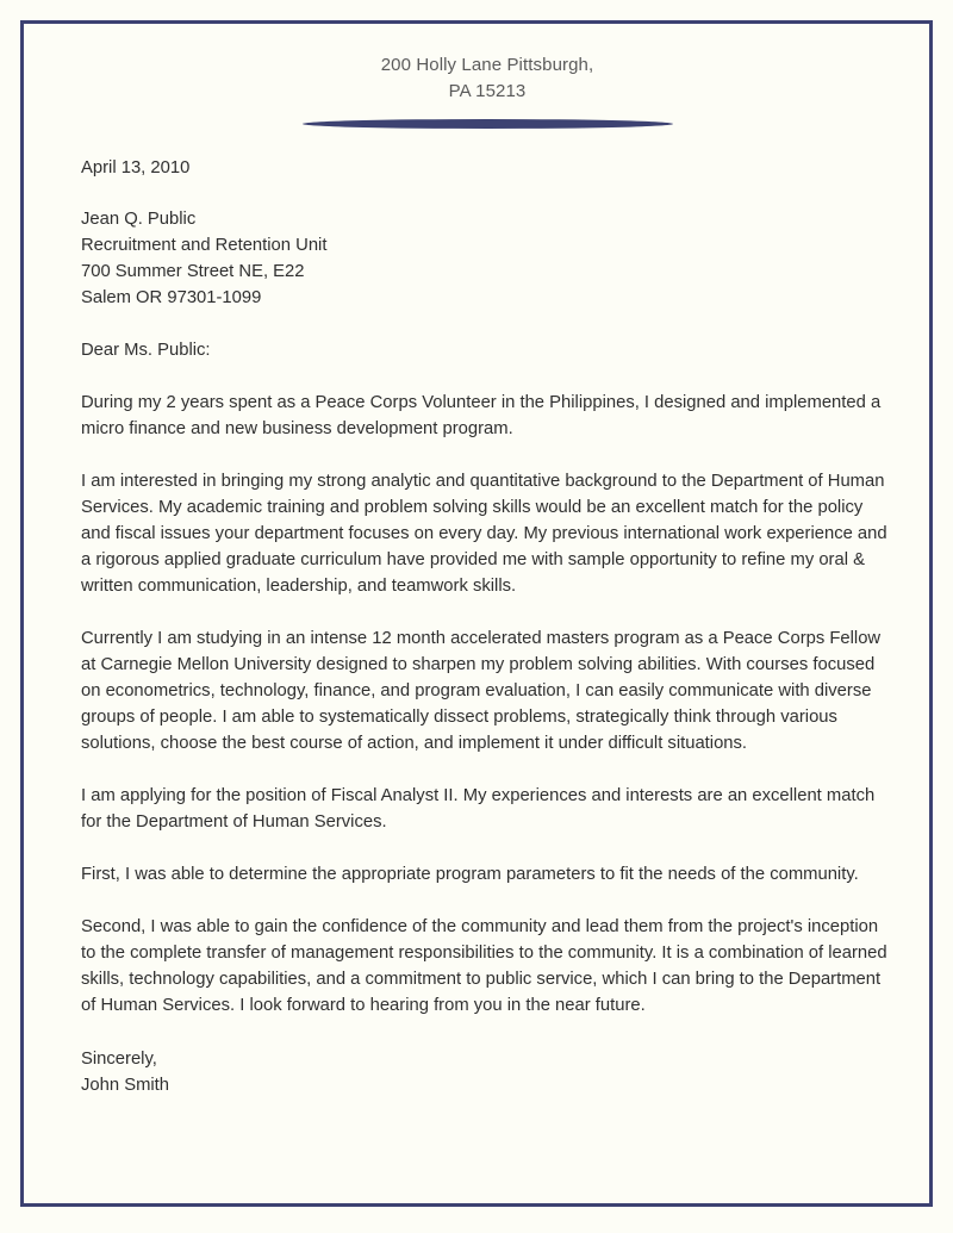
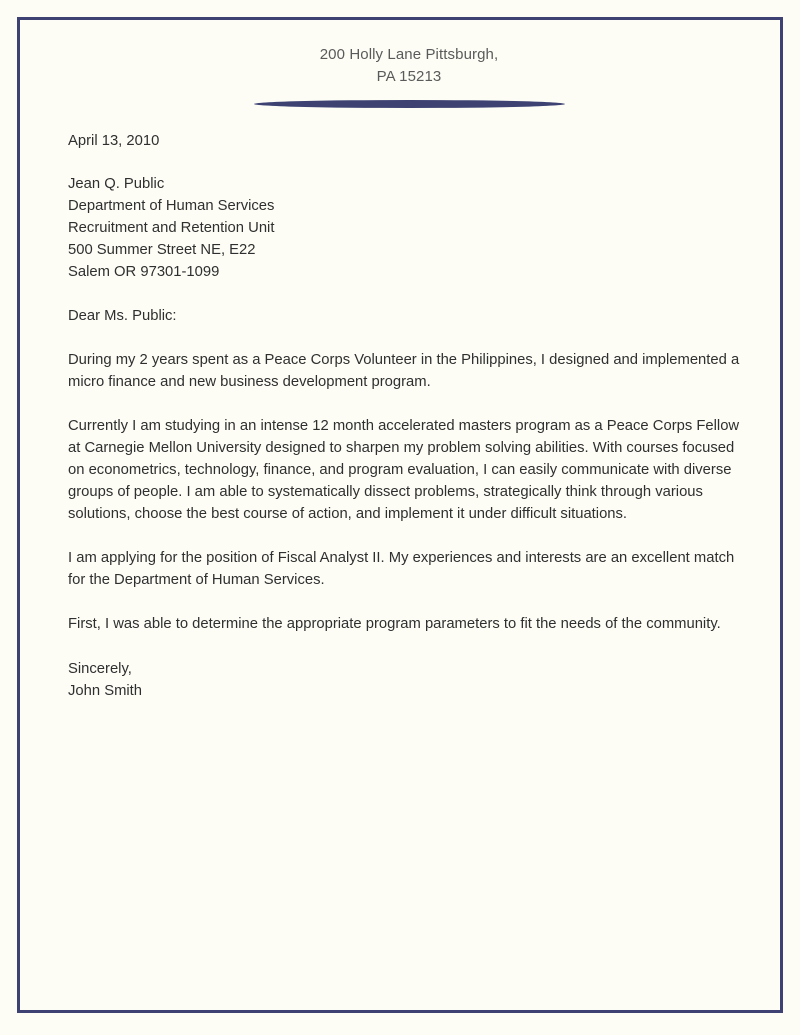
  200 Holly Lane Pittsburgh,
  PA 15213
  April 13, 2010
  Jean Q. Public
+ Department of Human Services
  Recruitment and Retention Unit
- 700 Summer Street NE, E22
+ 500 Summer Street NE, E22
  Salem OR 97301-1099
  Dear Ms. Public:
  During my 2 years spent as a Peace Corps Volunteer in the Philippines, I designed and implemented a micro finance and new business development program.
- I am interested in bringing my strong analytic and quantitative background to the Department of Human Services. My academic training and problem solving skills would be an excellent match for the policy and fiscal issues your department focuses on every day. My previous international work experience and a rigorous applied graduate curriculum have provided me with sample opportunity to refine my oral & written communication, leadership, and teamwork skills.
  Currently I am studying in an intense 12 month accelerated masters program as a Peace Corps Fellow at Carnegie Mellon University designed to sharpen my problem solving abilities. With courses focused on econometrics, technology, finance, and program evaluation, I can easily communicate with diverse groups of people. I am able to systematically dissect problems, strategically think through various solutions, choose the best course of action, and implement it under difficult situations.
  I am applying for the position of Fiscal Analyst II. My experiences and interests are an excellent match for the Department of Human Services.
  First, I was able to determine the appropriate program parameters to fit the needs of the community.
- Second, I was able to gain the confidence of the community and lead them from the project's inception to the complete transfer of management responsibilities to the community. It is a combination of learned skills, technology capabilities, and a commitment to public service, which I can bring to the Department of Human Services. I look forward to hearing from you in the near future.
  Sincerely,
  John Smith
